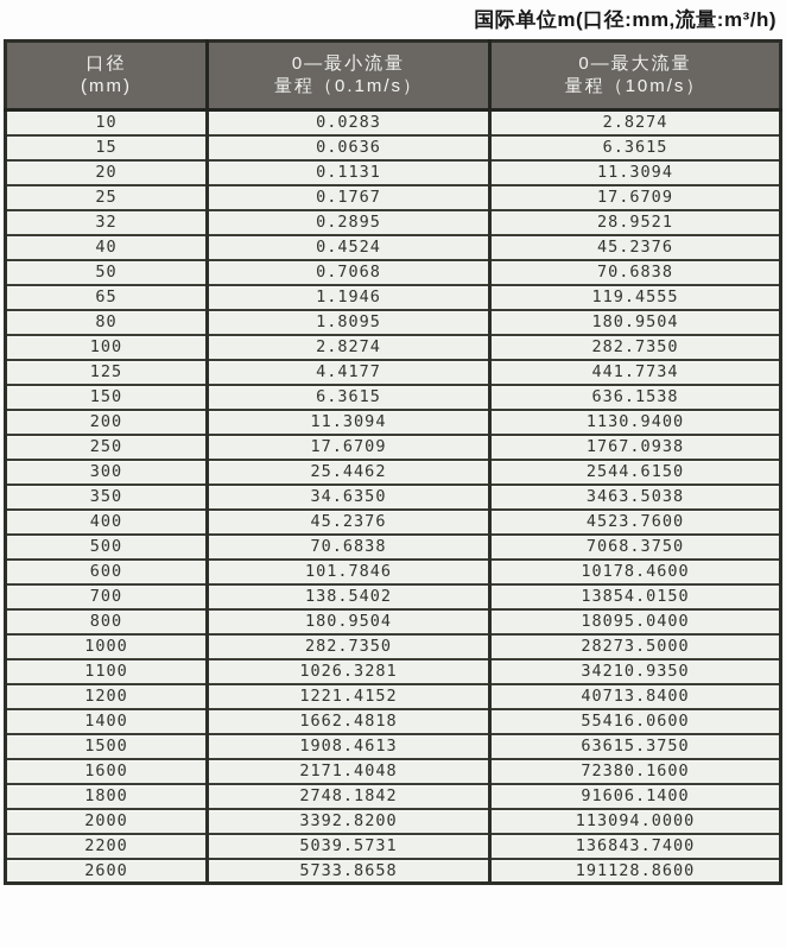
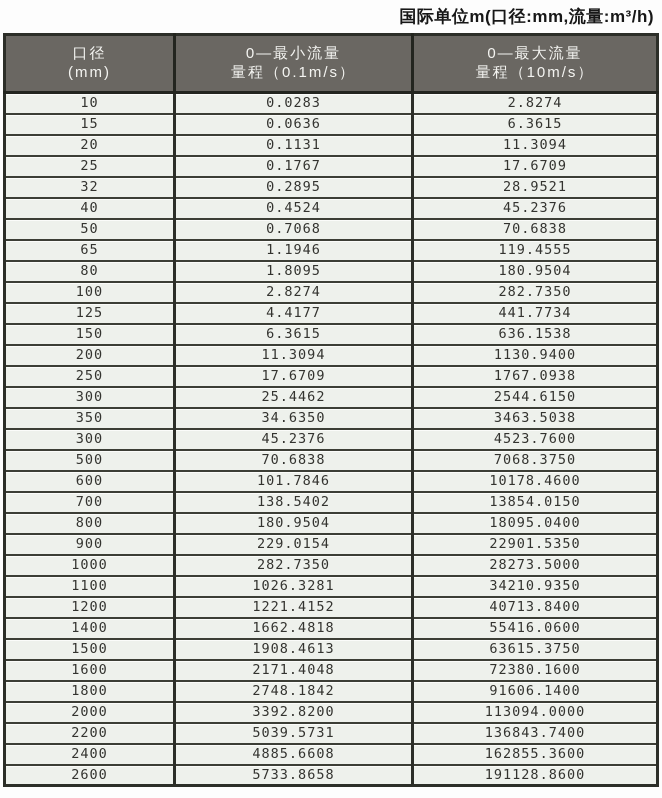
  国际单位m(口径:mm,流量:m³/h)
  口径 (mm)	0—最小流量 量程（0.1m/s）	0—最大流量 量程（10m/s）
  10	0.0283	2.8274
  15	0.0636	6.3615
  20	0.1131	11.3094
  25	0.1767	17.6709
  32	0.2895	28.9521
  40	0.4524	45.2376
  50	0.7068	70.6838
  65	1.1946	119.4555
  80	1.8095	180.9504
  100	2.8274	282.7350
  125	4.4177	441.7734
  150	6.3615	636.1538
  200	11.3094	1130.9400
  250	17.6709	1767.0938
  300	25.4462	2544.6150
  350	34.6350	3463.5038
- 400	45.2376	4523.7600
+ 300	45.2376	4523.7600
  500	70.6838	7068.3750
  600	101.7846	10178.4600
  700	138.5402	13854.0150
  800	180.9504	18095.0400
+ 900	229.0154	22901.5350
  1000	282.7350	28273.5000
  1100	1026.3281	34210.9350
  1200	1221.4152	40713.8400
  1400	1662.4818	55416.0600
  1500	1908.4613	63615.3750
  1600	2171.4048	72380.1600
  1800	2748.1842	91606.1400
  2000	3392.8200	113094.0000
  2200	5039.5731	136843.7400
+ 2400	4885.6608	162855.3600
  2600	5733.8658	191128.8600
